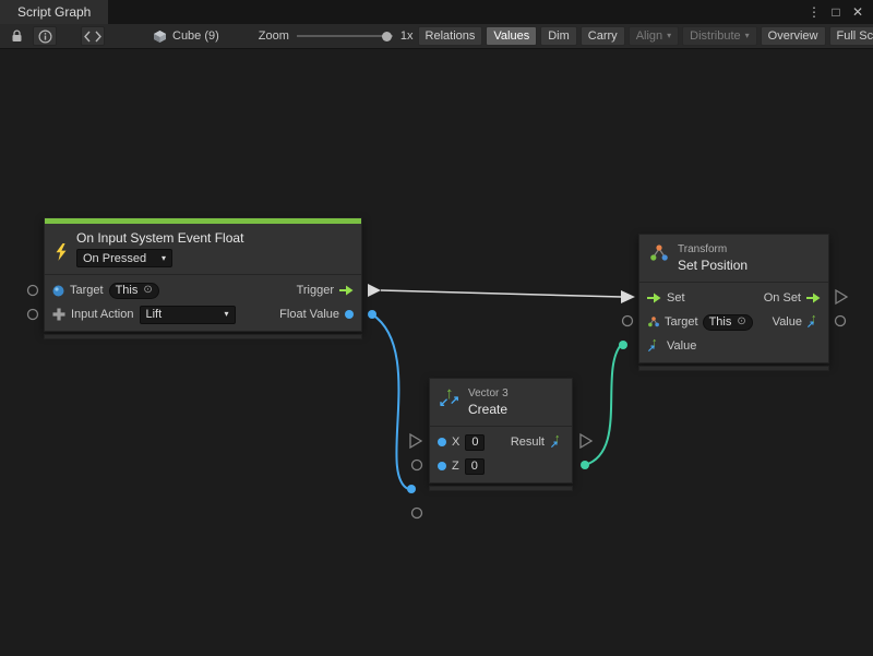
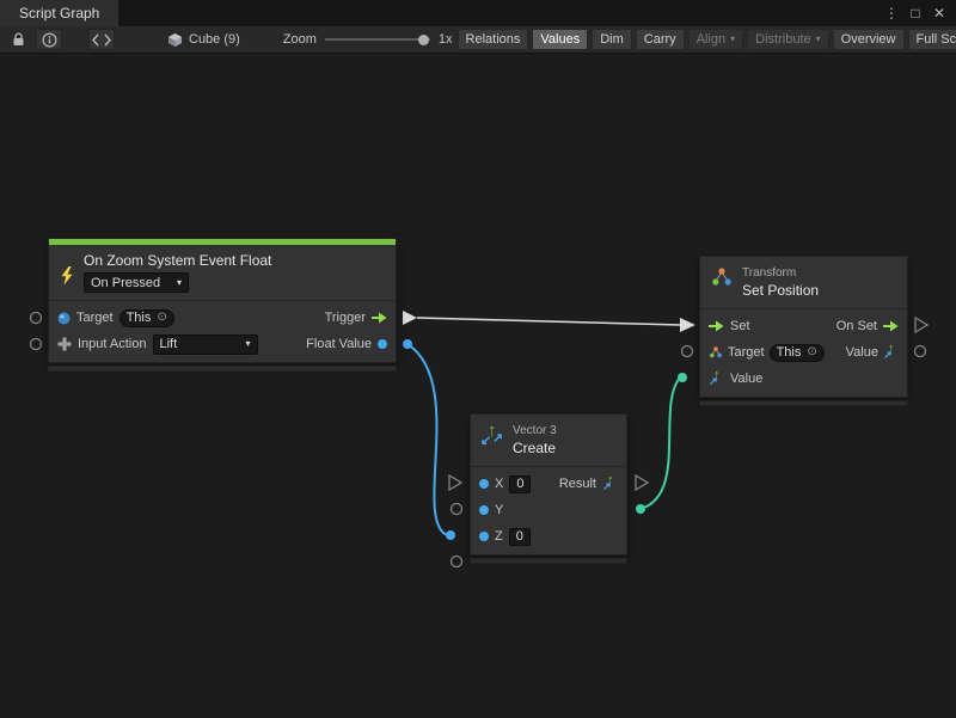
  Script Graph
  ⋮
  □
  ✕
  Cube (9)
  Zoom
  1x
  Relations
  Values
  Dim
  Carry
  Align
  ▾
  Distribute
  ▾
  Overview
- On Input System Event Float
+ On Zoom System Event Float
  On Pressed
  ▾
  Target
  This
  ⊙
  Trigger
  Input Action
  Lift
  ▾
  Float Value
  ↑
  ↙
  ↗
  Vector 3
  Create
  X
  0
  Result
  ↑
  ↗
+ Y
  Z
  0
  Transform
  Set Position
  Set
  On Set
  Target
  This
  ⊙
  Value
  ↑
  ↗
  ↑
  ↗
  Value
